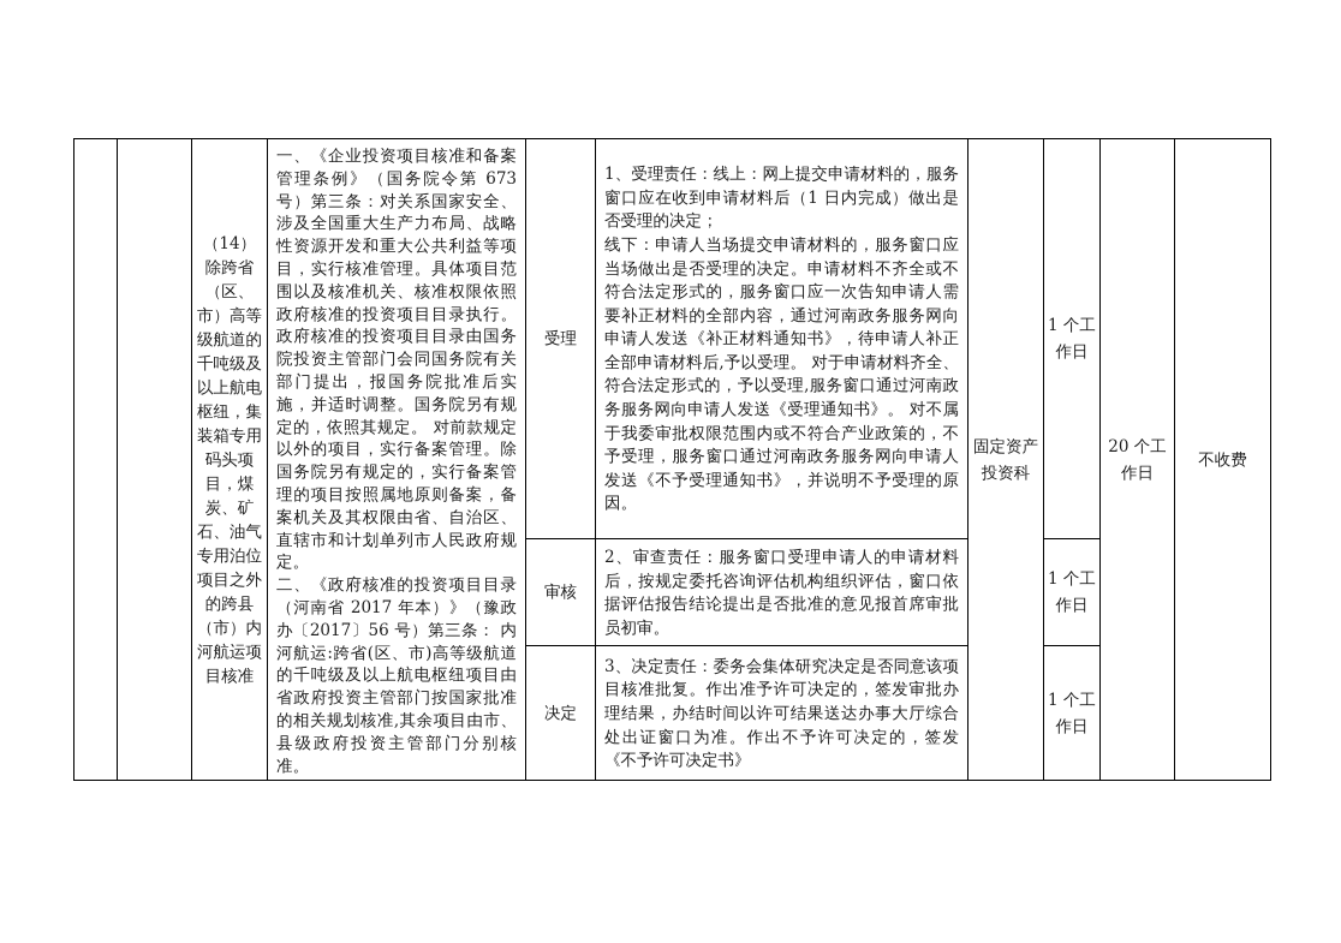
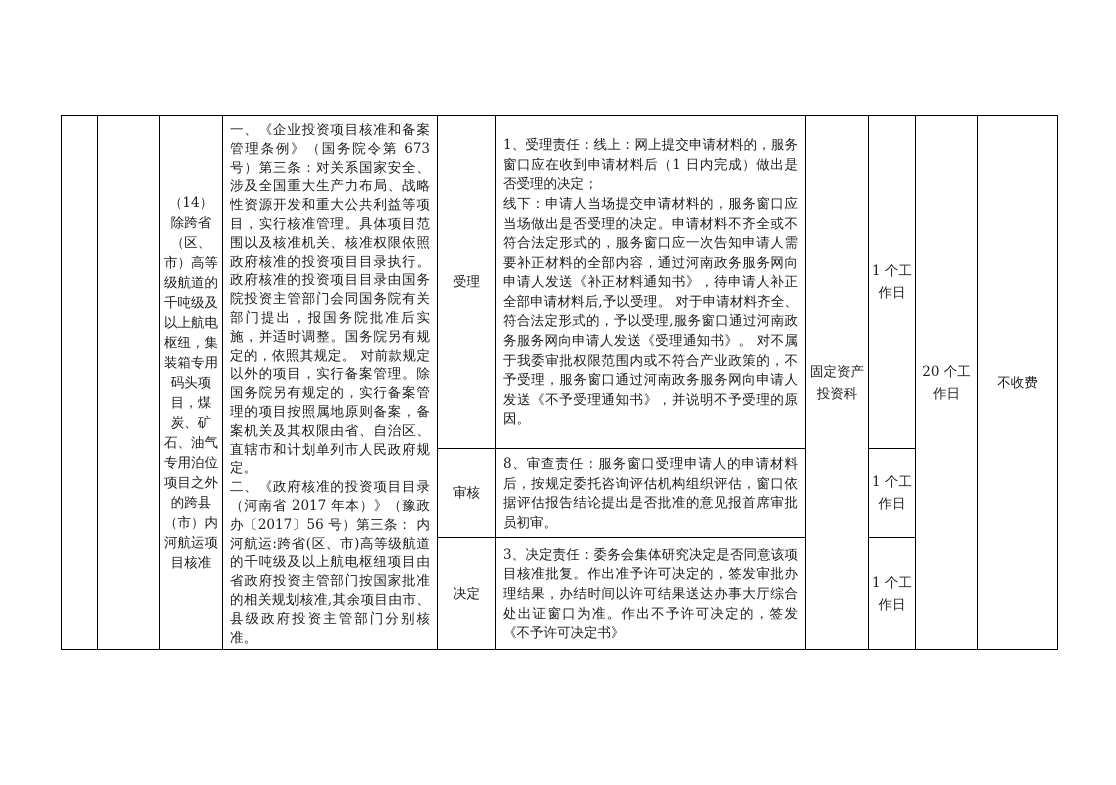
  		（14）除跨省（区、市）高等级航道的千吨级及以上航电枢纽，集装箱专用码头项目，煤炭、矿石、油气专用泊位项目之外的跨县（市）内河航运项目核准	一、《企业投资项目核准和备案管理条例》（国务院令第 673 号）第三条：对关系国家安全、涉及全国重大生产力布局、战略性资源开发和重大公共利益等项目，实行核准管理。具体项目范围以及核准机关、核准权限依照政府核准的投资项目目录执行。政府核准的投资项目目录由国务院投资主管部门会同国务院有关部门提出，报国务院批准后实施，并适时调整。国务院另有规定的，依照其规定。 对前款规定以外的项目，实行备案管理。除国务院另有规定的，实行备案管理的项目按照属地原则备案，备案机关及其权限由省、自治区、直辖市和计划单列市人民政府规定。 二、《政府核准的投资项目目录（河南省 2017 年本）》（豫政办〔2017〕56 号）第三条： 内河航运:跨省(区、市)高等级航道的千吨级及以上航电枢纽项目由省政府投资主管部门按国家批准的相关规划核准,其余项目由市、县级政府投资主管部门分别核准。	受理	1、受理责任：线上：网上提交申请材料的，服务窗口应在收到申请材料后（1 日内完成）做出是否受理的决定； 线下：申请人当场提交申请材料的，服务窗口应当场做出是否受理的决定。申请材料不齐全或不符合法定形式的，服务窗口应一次告知申请人需要补正材料的全部内容，通过河南政务服务网向申请人发送《补正材料通知书》，待申请人补正全部申请材料后,予以受理。 对于申请材料齐全、符合法定形式的，予以受理,服务窗口通过河南政务服务网向申请人发送《受理通知书》。 对不属于我委审批权限范围内或不符合产业政策的，不予受理，服务窗口通过河南政务服务网向申请人发送《不予受理通知书》，并说明不予受理的原因。	固定资产投资科	1 个工作日	20 个工作日	不收费
- 审核	2、审查责任：服务窗口受理申请人的申请材料后，按规定委托咨询评估机构组织评估，窗口依据评估报告结论提出是否批准的意见报首席审批员初审。	1 个工作日
+ 审核	8、审查责任：服务窗口受理申请人的申请材料后，按规定委托咨询评估机构组织评估，窗口依据评估报告结论提出是否批准的意见报首席审批员初审。	1 个工作日
  决定	3、决定责任：委务会集体研究决定是否同意该项目核准批复。作出准予许可决定的，签发审批办理结果，办结时间以许可结果送达办事大厅综合处出证窗口为准。作出不予许可决定的，签发《不予许可决定书》	1 个工作日
